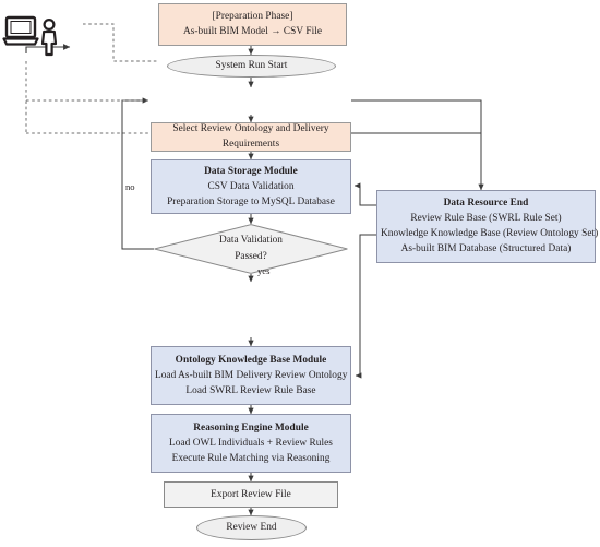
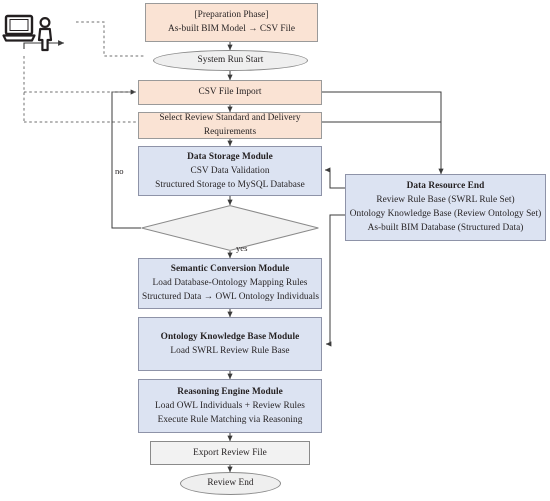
  [Preparation Phase]
  As-built BIM Model → CSV File
  System Run Start
+ CSV File Import
- Select Review Ontology and Delivery
+ Select Review Standard and Delivery
  Requirements
  Data Storage Module
  CSV Data Validation
- Preparation Storage to MySQL Database
+ Structured Storage to MySQL Database
- Data Validation
- Passed?
  no
  yes
  Data Resource End
  Review Rule Base (SWRL Rule Set)
- Knowledge Knowledge Base (Review Ontology Set)
+ Ontology Knowledge Base (Review Ontology Set)
  As-built BIM Database (Structured Data)
+ Semantic Conversion Module
+ Load Database-Ontology Mapping Rules
+ Structured Data → OWL Ontology Individuals
  Ontology Knowledge Base Module
- Load As-built BIM Delivery Review Ontology
  Load SWRL Review Rule Base
  Reasoning Engine Module
  Load OWL Individuals + Review Rules
  Execute Rule Matching via Reasoning
  Export Review File
  Review End
